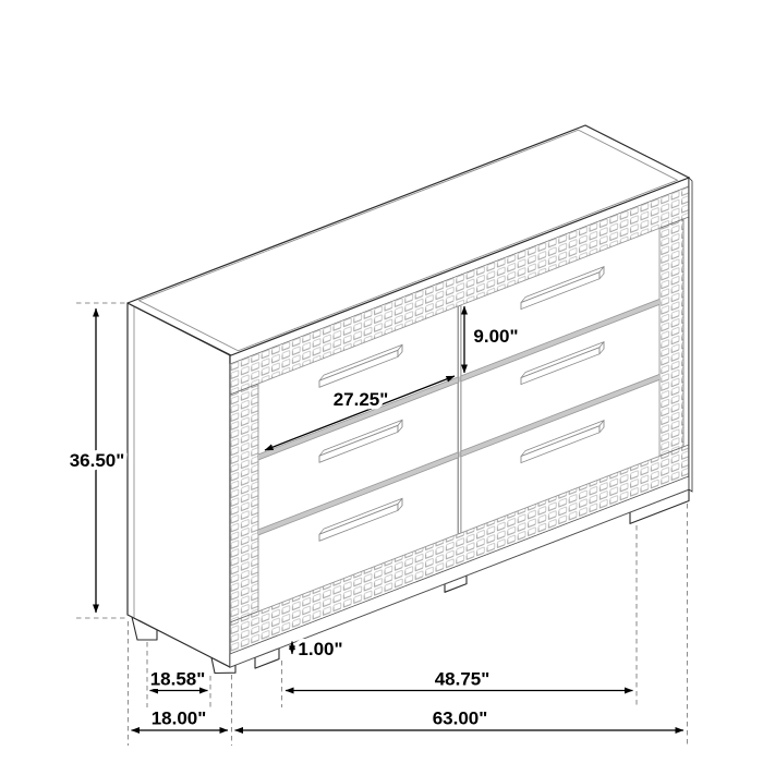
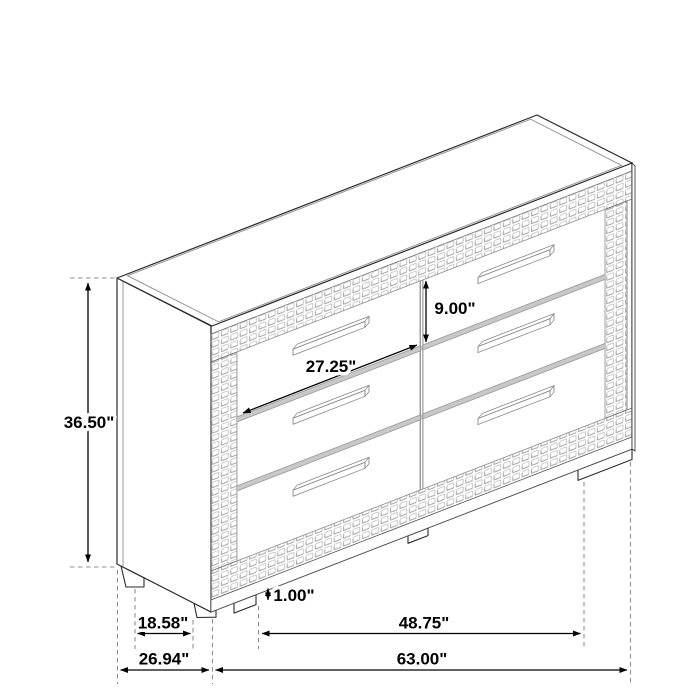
  36.50"
  27.25"
  9.00"
  1.00"
  18.58"
  48.75"
- 18.00"
+ 26.94"
  63.00"
